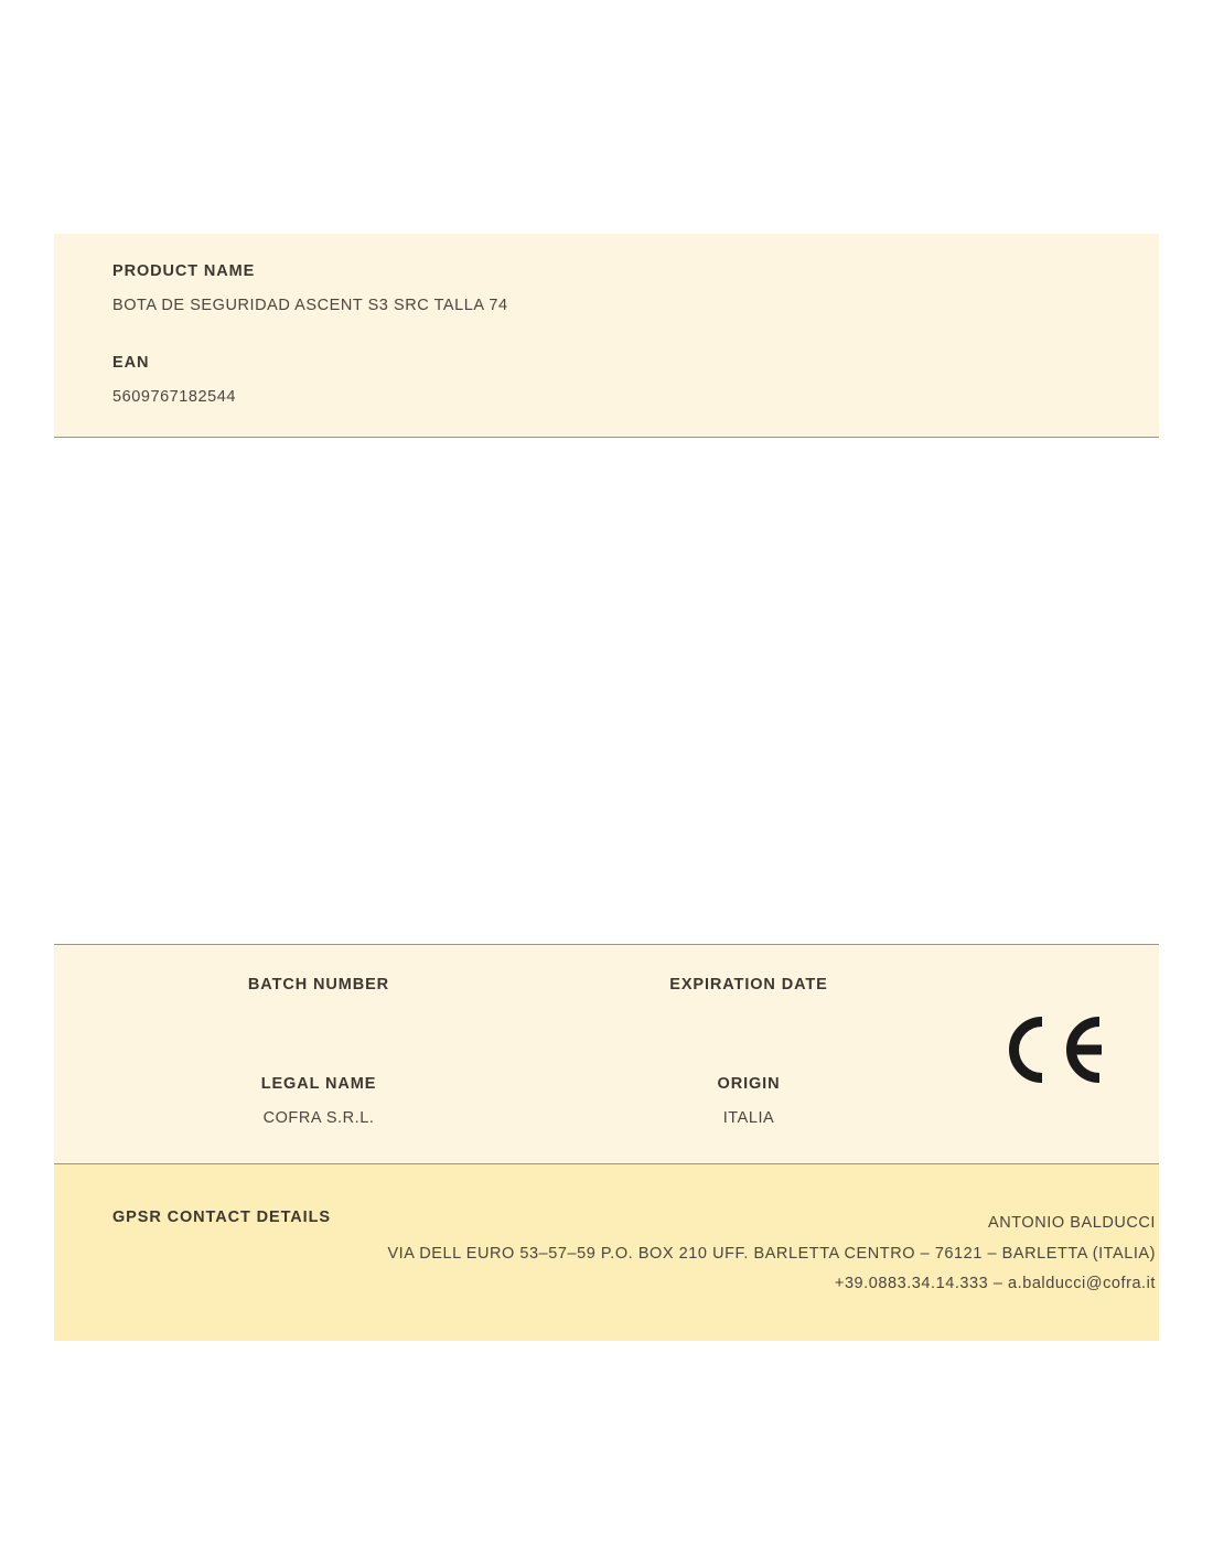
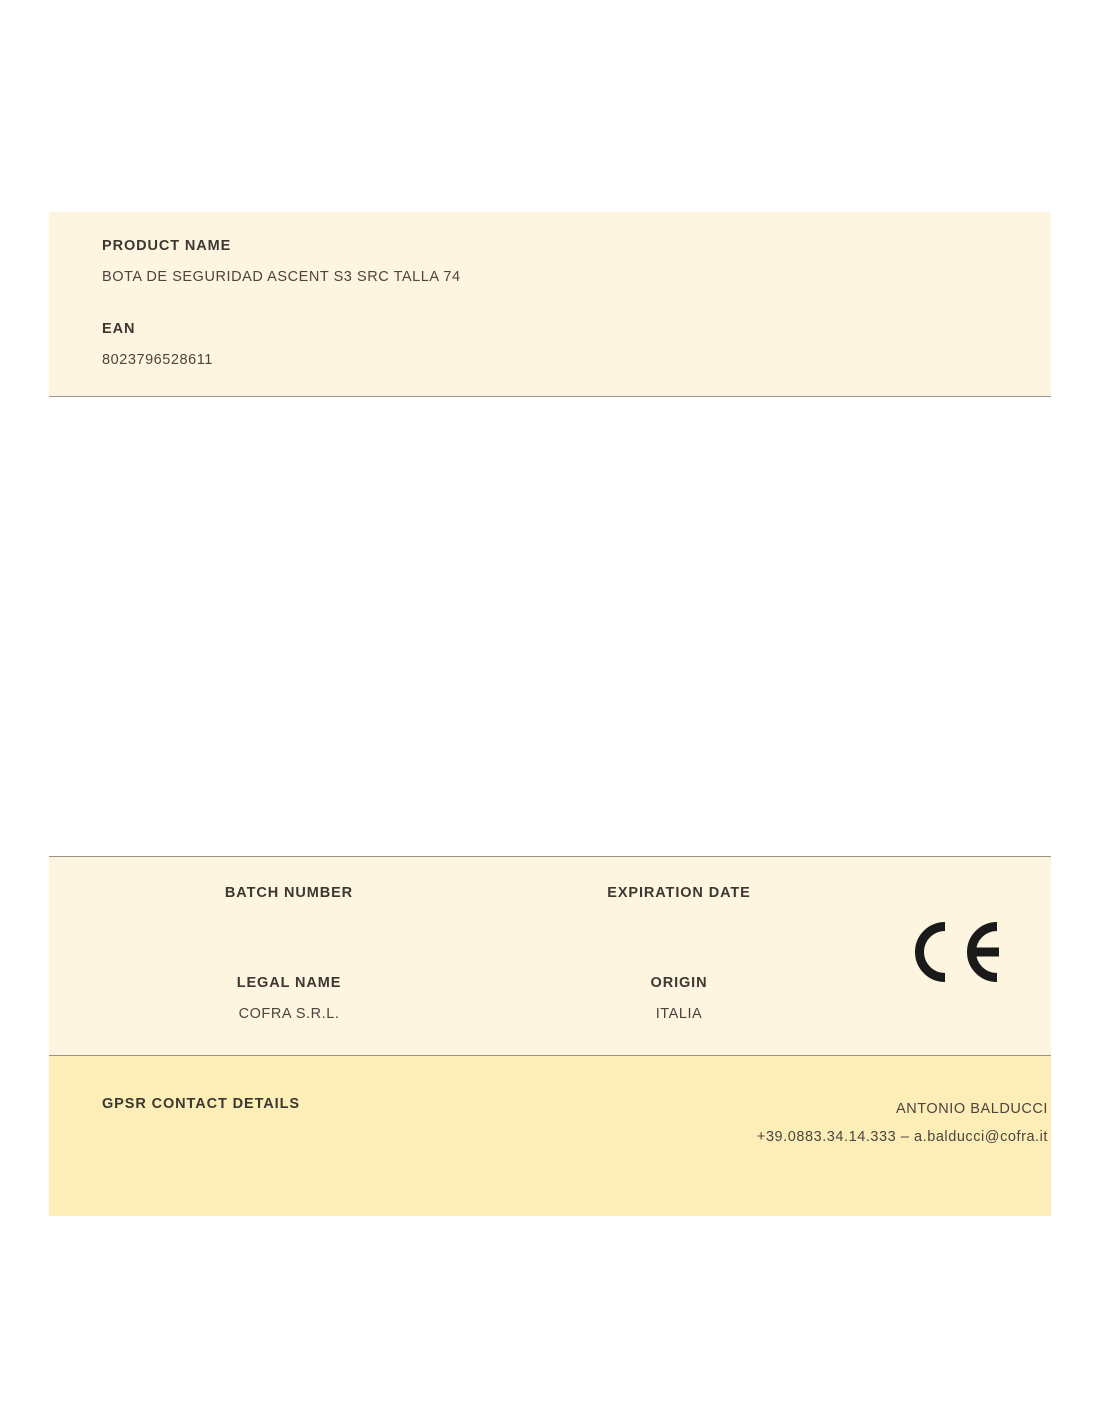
  PRODUCT NAME
  BOTA DE SEGURIDAD ASCENT S3 SRC TALLA 74
  EAN
- 5609767182544
+ 8023796528611
  BATCH NUMBER
  EXPIRATION DATE
  LEGAL NAME
  COFRA S.R.L.
  ORIGIN
  ITALIA
  GPSR CONTACT DETAILS
  ANTONIO BALDUCCI
- VIA DELL EURO 53–57–59 P.O. BOX 210 UFF. BARLETTA CENTRO – 76121 – BARLETTA (ITALIA)
  +39.0883.34.14.333 – a.balducci@cofra.it
